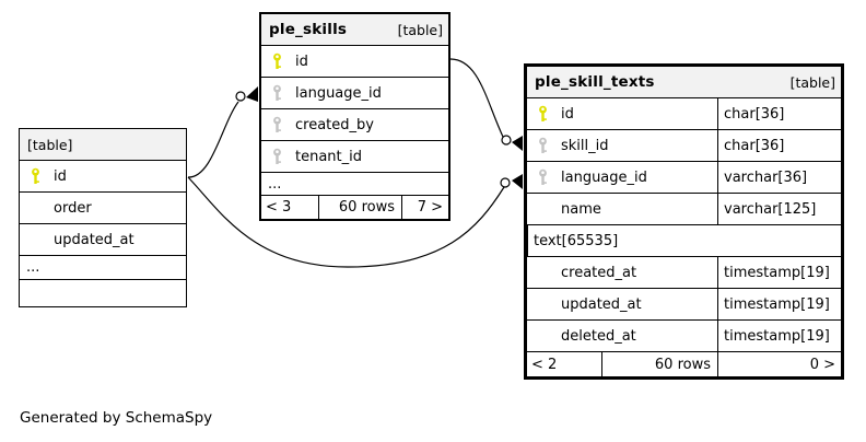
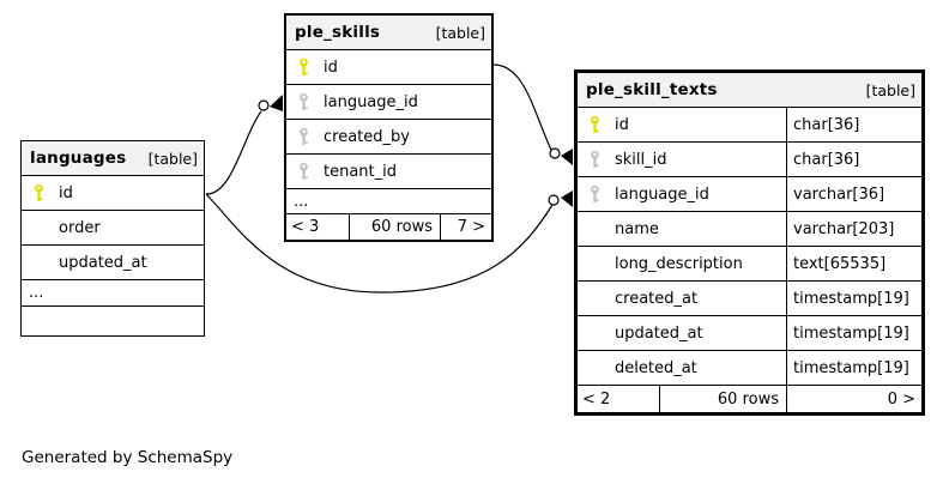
+ languages
  [table]
  id
  order
  updated_at
  ...
  ple_skills
  [table]
  id
  language_id
  created_by
  tenant_id
  ...
  < 3
  60 rows
  7 >
  ple_skill_texts
  [table]
  id
  char[36]
  skill_id
  char[36]
  language_id
  varchar[36]
  name
- varchar[125]
+ varchar[203]
+ long_description
  text[65535]
  created_at
  timestamp[19]
  updated_at
  timestamp[19]
  deleted_at
  timestamp[19]
  < 2
  60 rows
  0 >
  Generated by SchemaSpy
